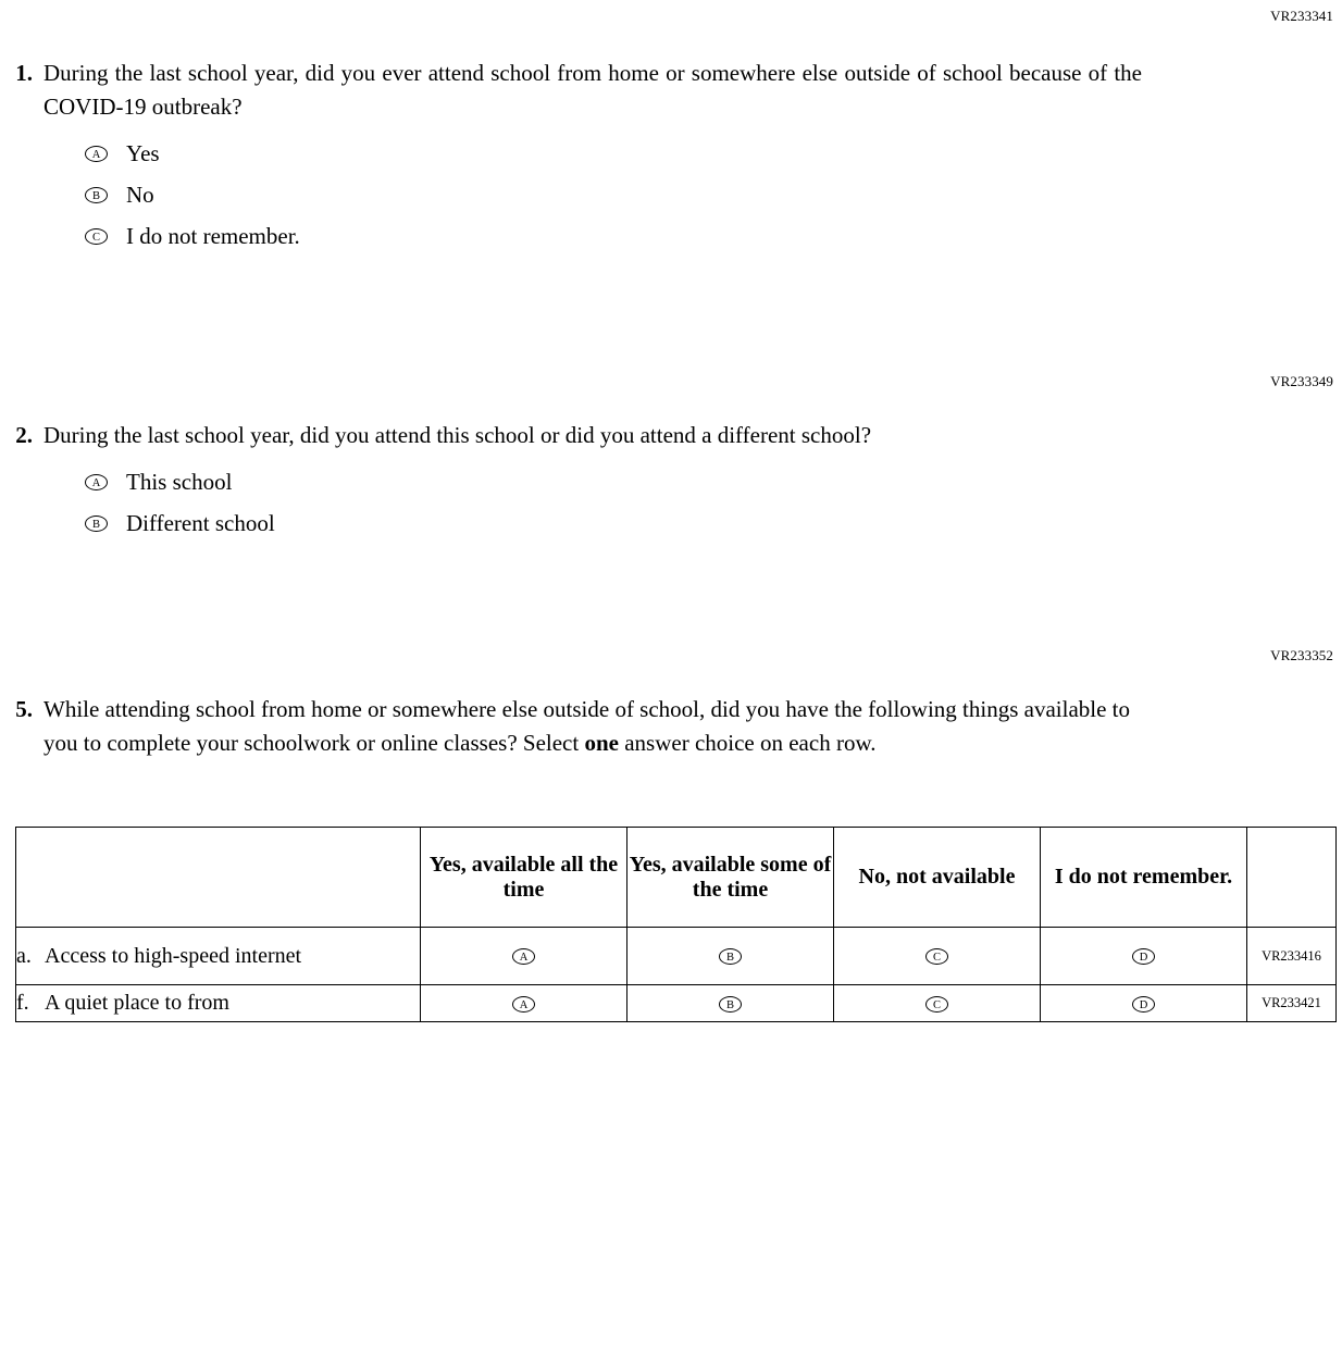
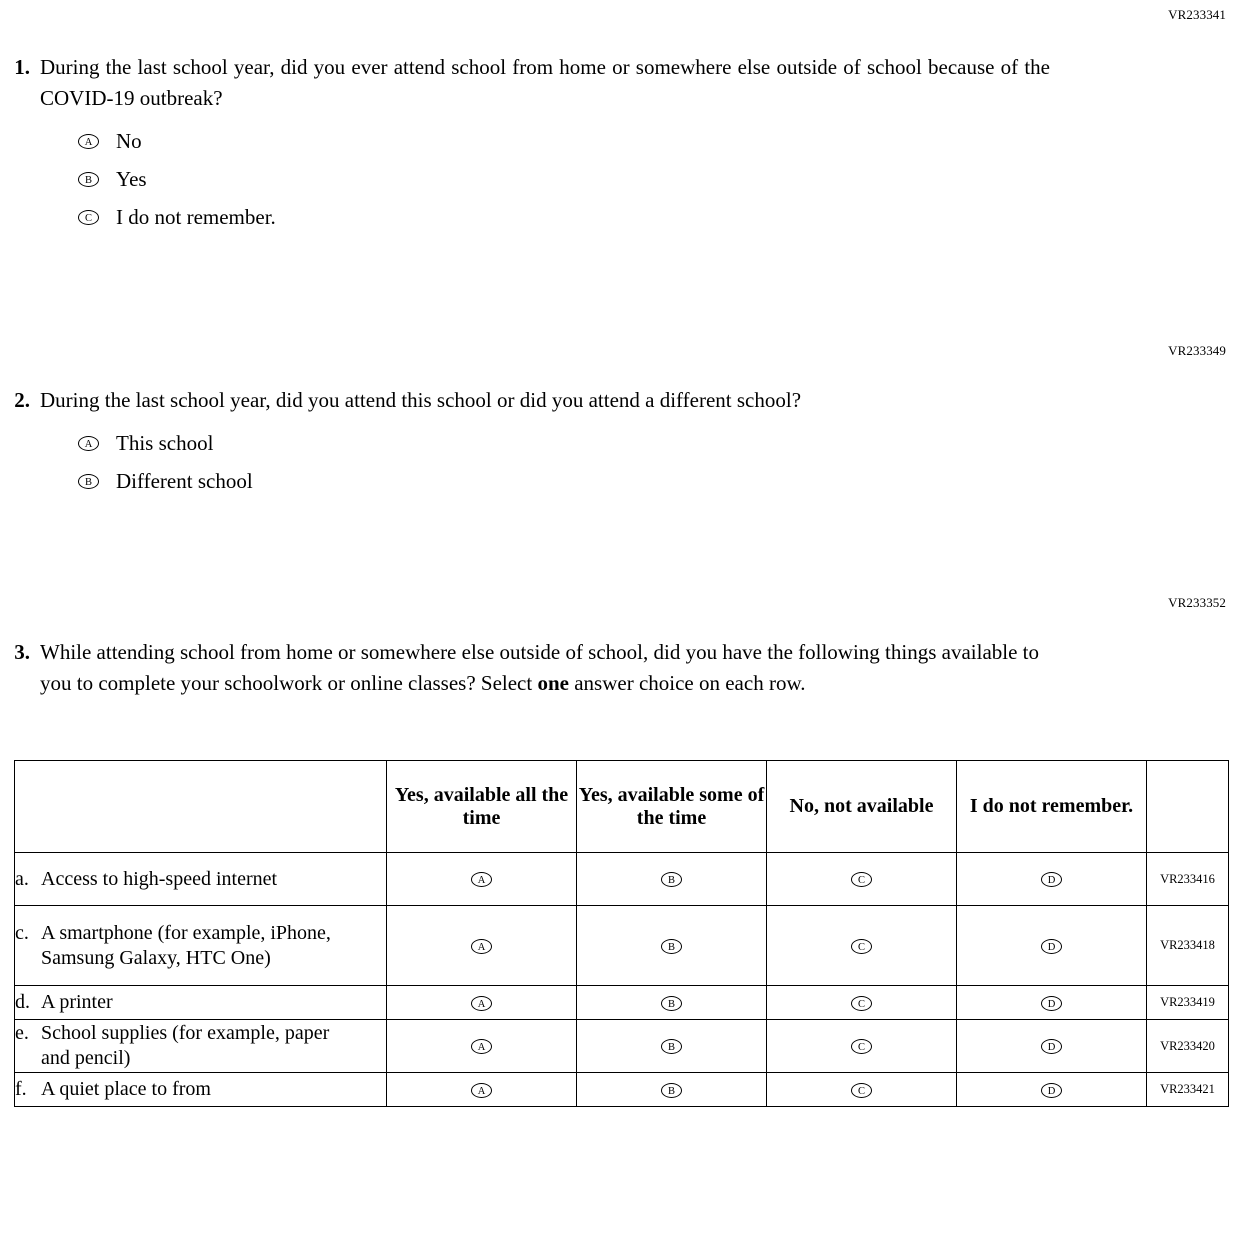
  VR233341
  1.
  During the last school year, did you ever attend school from home or somewhere else outside of school because of the COVID-19 outbreak?
  A
- Yes
+ No
  B
- No
+ Yes
  C
  I do not remember.
  VR233349
  2.
  During the last school year, did you attend this school or did you attend a different school?
  A
  This school
  B
  Different school
  VR233352
- 5.
+ 3.
  While attending school from home or somewhere else outside of school, did you have the following things available to you to complete your schoolwork or online classes? Select one answer choice on each row.
  	Yes, available all the time	Yes, available some of the time	No, not available	I do not remember.
  a. Access to high-speed internet	A	B	C	D	VR233416
+ c. A smartphone (for example, iPhone, Samsung Galaxy, HTC One)	A	B	C	D	VR233418
+ d. A printer	A	B	C	D	VR233419
+ e. School supplies (for example, paper and pencil)	A	B	C	D	VR233420
  f. A quiet place to from	A	B	C	D	VR233421
